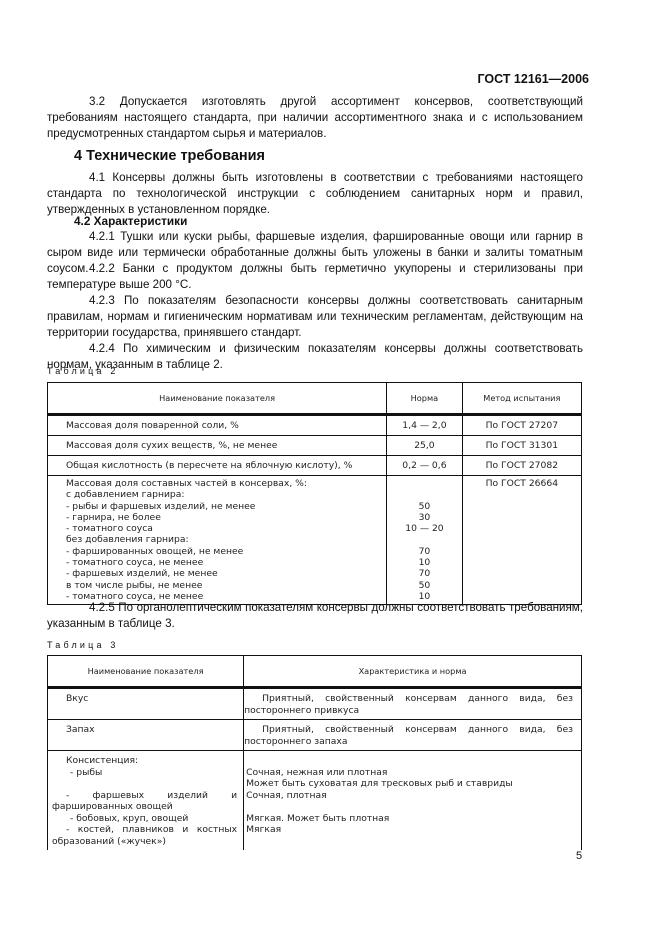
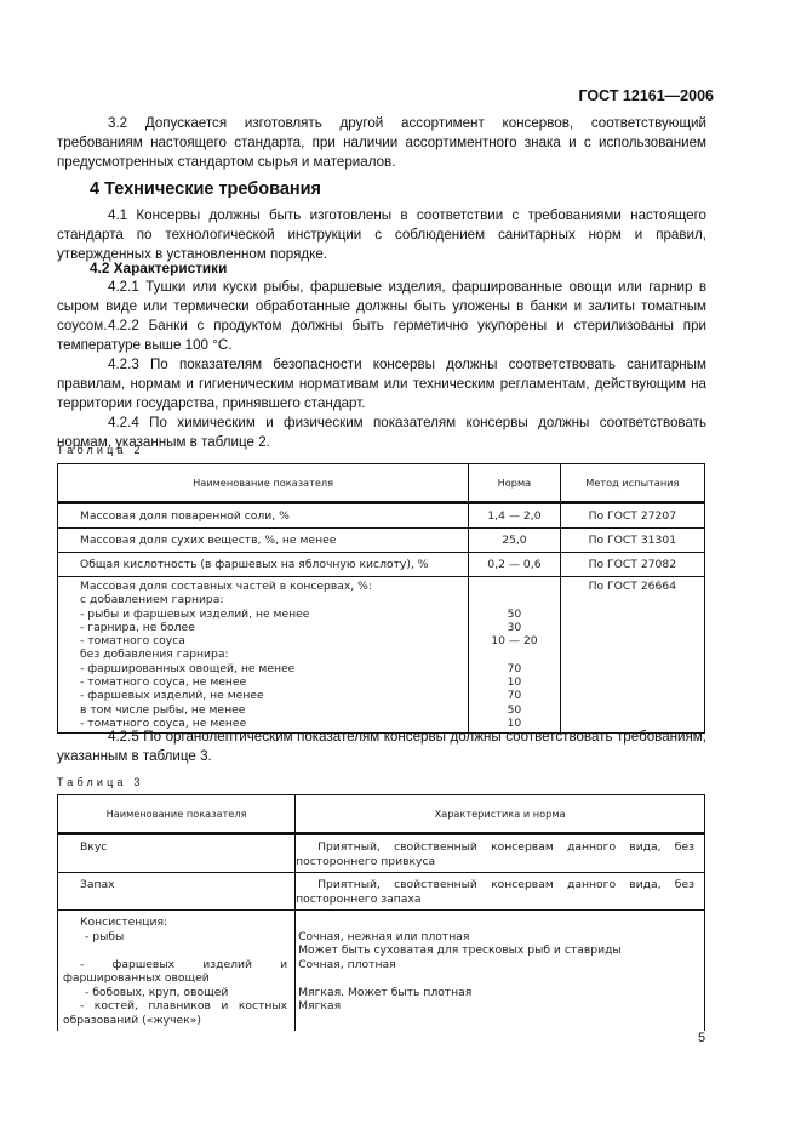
  ГОСТ 12161—2006
  3.2 Допускается изготовлять другой ассортимент консервов, соответствующий требованиям настоящего стандарта, при наличии ассортиментного знака и с использованием предусмотренных стандартом сырья и материалов.
  4 Технические требования
  4.1 Консервы должны быть изготовлены в соответствии с требованиями настоящего стандарта по технологической инструкции с соблюдением санитарных норм и правил, утвержденных в установленном порядке.
  4.2 Характеристики
  4.2.1 Тушки или куски рыбы, фаршевые изделия, фаршированные овощи или гарнир в сыром виде или термически обработанные должны быть уложены в банки и залиты томатным соусом.
- 4.2.2 Банки с продуктом должны быть герметично укупорены и стерилизованы при температуре выше 200 °С.
+ 4.2.2 Банки с продуктом должны быть герметично укупорены и стерилизованы при температуре выше 100 °С.
  4.2.3 По показателям безопасности консервы должны соответствовать санитарным правилам, нормам и гигиеническим нормативам или техническим регламентам, действующим на территории государства, принявшего стандарт.
  4.2.4 По химическим и физическим показателям консервы должны соответствовать нормам, указанным в таблице 2.
  Таблица 2
  Наименование показателя	Норма	Метод испытания
  Массовая доля поваренной соли, %	1,4 — 2,0	По ГОСТ 27207
  Массовая доля сухих веществ, %, не менее	25,0	По ГОСТ 31301
- Общая кислотность (в пересчете на яблочную кислоту), %	0,2 — 0,6	По ГОСТ 27082
+ Общая кислотность (в фаршевых на яблочную кислоту), %	0,2 — 0,6	По ГОСТ 27082
  Массовая доля составных частей в консервах, %: с добавлением гарнира: - рыбы и фаршевых изделий, не менее - гарнира, не более - томатного соуса без добавления гарнира: - фаршированных овощей, не менее - томатного соуса, не менее - фаршевых изделий, не менее в том числе рыбы, не менее - томатного соуса, не менее	50 30 10 — 20 70 10 70 50 10	По ГОСТ 26664
  4.2.5 По органолептическим показателям консервы должны соответствовать требованиям, указанным в таблице 3.
  Таблица 3
  Наименование показателя	Характеристика и норма
  Вкус	Приятный, свойственный консервам данного вида, без постороннего привкуса
  Запах	Приятный, свойственный консервам данного вида, без постороннего запаха
  Консистенция: - рыбы - фаршевых изделий и фаршированных овощей - бобовых, круп, овощей - костей, плавников и костных образований («жучек»)	Сочная, нежная или плотная Может быть суховатая для тресковых рыб и ставриды Сочная, плотная Мягкая. Может быть плотная Мягкая
  5
